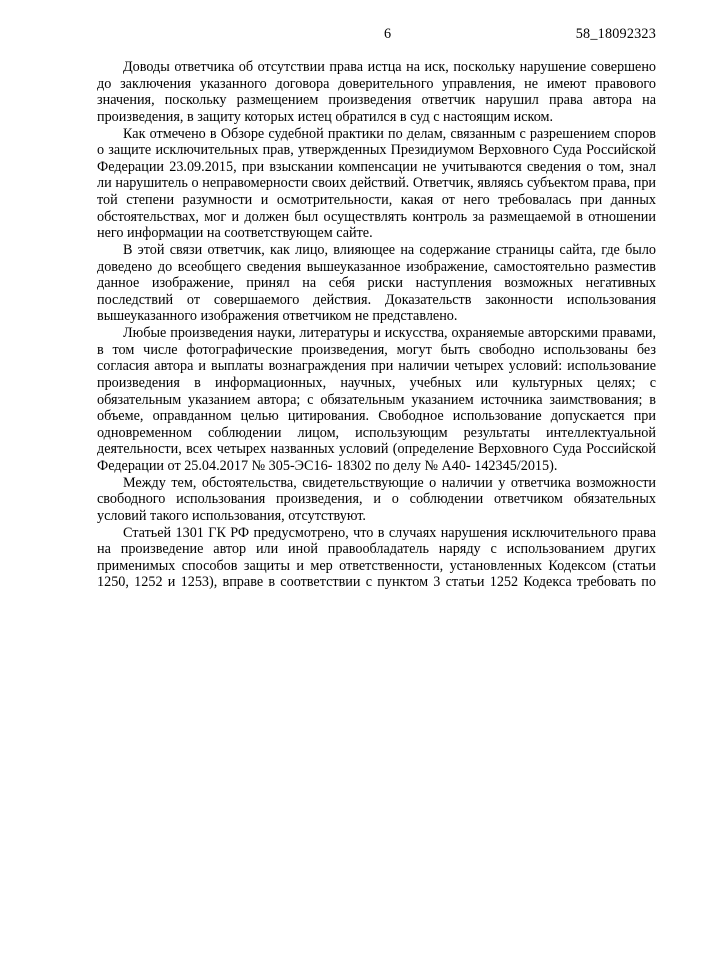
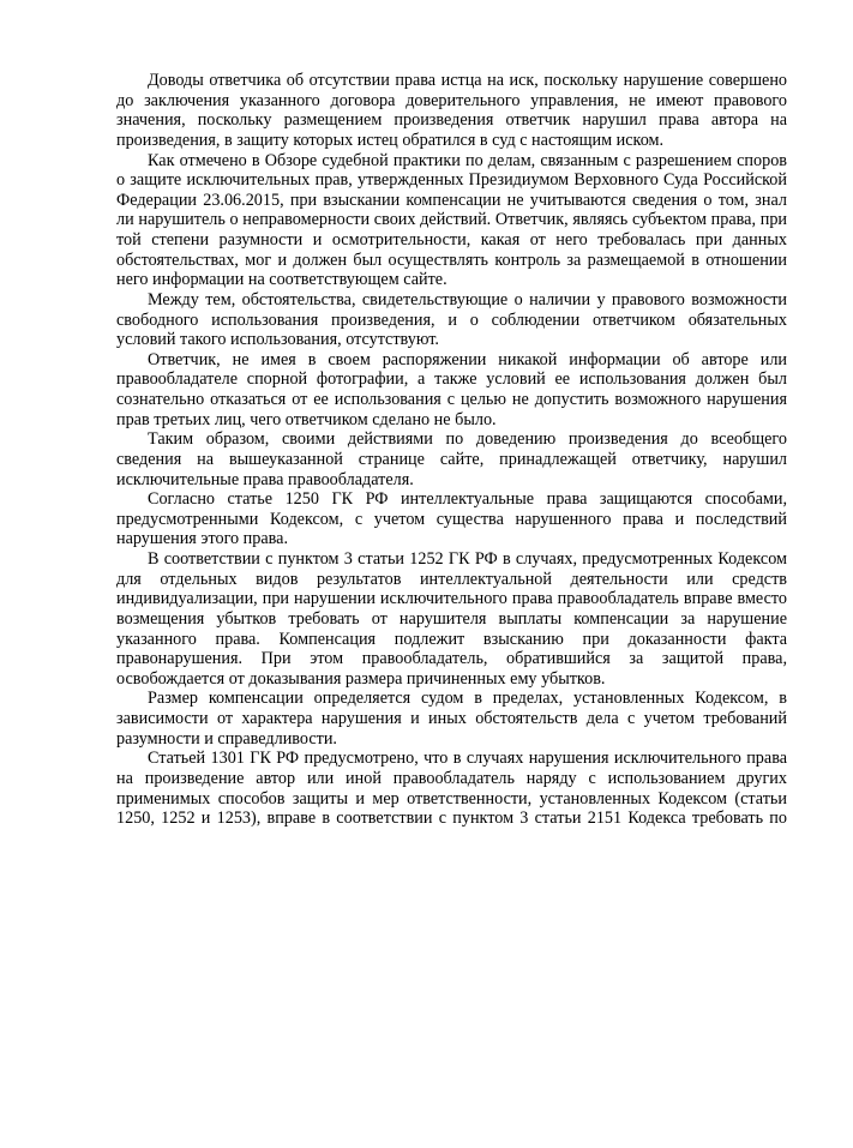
- 6
- 58_18092323
  Доводы ответчика об отсутствии права истца на иск, поскольку нарушение совершено до заключения указанного договора доверительного управления, не имеют правового значения, поскольку размещением произведения ответчик нарушил права автора на произведения, в защиту которых истец обратился в суд с настоящим иском.
- Как отмечено в Обзоре судебной практики по делам, связанным с разрешением споров о защите исключительных прав, утвержденных Президиумом Верховного Суда Российской Федерации 23.09.2015, при взыскании компенсации не учитываются сведения о том, знал ли нарушитель о неправомерности своих действий. Ответчик, являясь субъектом права, при той степени разумности и осмотрительности, какая от него требовалась при данных обстоятельствах, мог и должен был осуществлять контроль за размещаемой в отношении него информации на соответствующем сайте.
+ Как отмечено в Обзоре судебной практики по делам, связанным с разрешением споров о защите исключительных прав, утвержденных Президиумом Верховного Суда Российской Федерации 23.06.2015, при взыскании компенсации не учитываются сведения о том, знал ли нарушитель о неправомерности своих действий. Ответчик, являясь субъектом права, при той степени разумности и осмотрительности, какая от него требовалась при данных обстоятельствах, мог и должен был осуществлять контроль за размещаемой в отношении него информации на соответствующем сайте.
- В этой связи ответчик, как лицо, влияющее на содержание страницы сайта, где было доведено до всеобщего сведения вышеуказанное изображение, самостоятельно разместив данное изображение, принял на себя риски наступления возможных негативных последствий от совершаемого действия. Доказательств законности использования вышеуказанного изображения ответчиком не представлено.
- Любые произведения науки, литературы и искусства, охраняемые авторскими правами, в том числе фотографические произведения, могут быть свободно использованы без согласия автора и выплаты вознаграждения при наличии четырех условий: использование произведения в информационных, научных, учебных или культурных целях; с обязательным указанием автора; с обязательным указанием источника заимствования; в объеме, оправданном целью цитирования. Свободное использование допускается при одновременном соблюдении лицом, использующим результаты интеллектуальной деятельности, всех четырех названных условий (определение Верховного Суда Российской Федерации от 25.04.2017 № 305-ЭС16- 18302 по делу № А40- 142345/2015).
- Между тем, обстоятельства, свидетельствующие о наличии у ответчика возможности свободного использования произведения, и о соблюдении ответчиком обязательных условий такого использования, отсутствуют.
+ Между тем, обстоятельства, свидетельствующие о наличии у правового возможности свободного использования произведения, и о соблюдении ответчиком обязательных условий такого использования, отсутствуют.
+ Ответчик, не имея в своем распоряжении никакой информации об авторе или правообладателе спорной фотографии, а также условий ее использования должен был сознательно отказаться от ее использования с целью не допустить возможного нарушения прав третьих лиц, чего ответчиком сделано не было.
+ Таким образом, своими действиями по доведению произведения до всеобщего сведения на вышеуказанной странице сайте, принадлежащей ответчику, нарушил исключительные права правообладателя.
+ Согласно статье 1250 ГК РФ интеллектуальные права защищаются способами, предусмотренными Кодексом, с учетом существа нарушенного права и последствий нарушения этого права.
+ В соответствии с пунктом 3 статьи 1252 ГК РФ в случаях, предусмотренных Кодексом для отдельных видов результатов интеллектуальной деятельности или средств индивидуализации, при нарушении исключительного права правообладатель вправе вместо возмещения убытков требовать от нарушителя выплаты компенсации за нарушение указанного права. Компенсация подлежит взысканию при доказанности факта правонарушения. При этом правообладатель, обратившийся за защитой права, освобождается от доказывания размера причиненных ему убытков.
+ Размер компенсации определяется судом в пределах, установленных Кодексом, в зависимости от характера нарушения и иных обстоятельств дела с учетом требований разумности и справедливости.
- Статьей 1301 ГК РФ предусмотрено, что в случаях нарушения исключительного права на произведение автор или иной правообладатель наряду с использованием других применимых способов защиты и мер ответственности, установленных Кодексом (статьи 1250, 1252 и 1253), вправе в соответствии с пунктом 3 статьи 1252 Кодекса требовать по
+ Статьей 1301 ГК РФ предусмотрено, что в случаях нарушения исключительного права на произведение автор или иной правообладатель наряду с использованием других применимых способов защиты и мер ответственности, установленных Кодексом (статьи 1250, 1252 и 1253), вправе в соответствии с пунктом 3 статьи 2151 Кодекса требовать по
